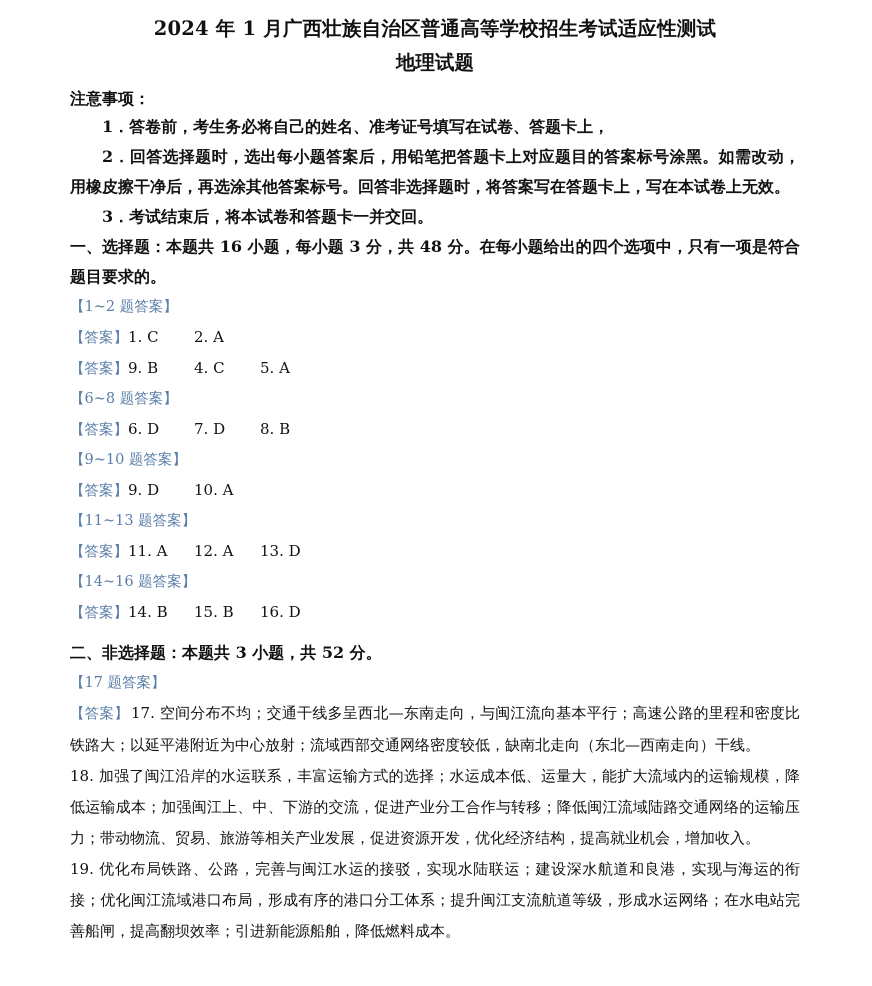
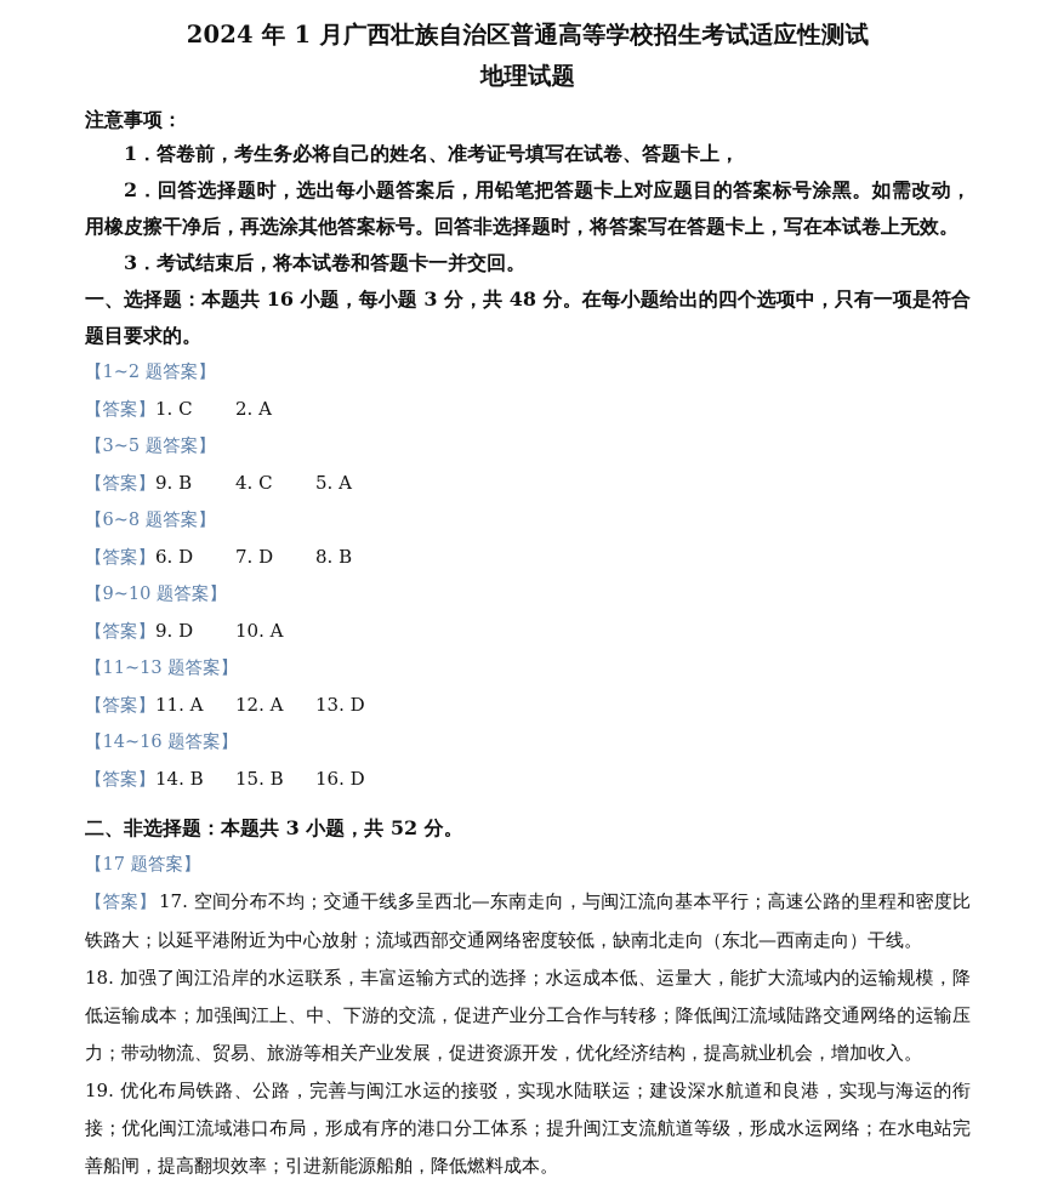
  2024 年 1 月广西壮族自治区普通高等学校招生考试适应性测试
  地理试题
  注意事项：
  1．答卷前，考生务必将自己的姓名、准考证号填写在试卷、答题卡上，
  2．回答选择题时，选出每小题答案后，用铅笔把答题卡上对应题目的答案标号涂黑。如需改动，用橡皮擦干净后，再选涂其他答案标号。回答非选择题时，将答案写在答题卡上，写在本试卷上无效。
  3．考试结束后，将本试卷和答题卡一并交回。
  一、选择题：本题共 16 小题，每小题 3 分，共 48 分。在每小题给出的四个选项中，只有一项是符合题目要求的。
  【1~2 题答案】
  【答案】1. C 2. A
+ 【3~5 题答案】
  【答案】9. B 4. C 5. A
  【6~8 题答案】
  【答案】6. D 7. D 8. B
  【9~10 题答案】
  【答案】9. D 10. A
  【11~13 题答案】
  【答案】11. A 12. A 13. D
  【14~16 题答案】
  【答案】14. B 15. B 16. D
  二、非选择题：本题共 3 小题，共 52 分。
  【17 题答案】
  【答案】 17. 空间分布不均；交通干线多呈西北—东南走向，与闽江流向基本平行；高速公路的里程和密度比铁路大；以延平港附近为中心放射；流域西部交通网络密度较低，缺南北走向（东北—西南走向）干线。
  18. 加强了闽江沿岸的水运联系，丰富运输方式的选择；水运成本低、运量大，能扩大流域内的运输规模，降低运输成本；加强闽江上、中、下游的交流，促进产业分工合作与转移；降低闽江流域陆路交通网络的运输压力；带动物流、贸易、旅游等相关产业发展，促进资源开发，优化经济结构，提高就业机会，增加收入。
  19. 优化布局铁路、公路，完善与闽江水运的接驳，实现水陆联运；建设深水航道和良港，实现与海运的衔接；优化闽江流域港口布局，形成有序的港口分工体系；提升闽江支流航道等级，形成水运网络；在水电站完善船闸，提高翻坝效率；引进新能源船舶，降低燃料成本。
